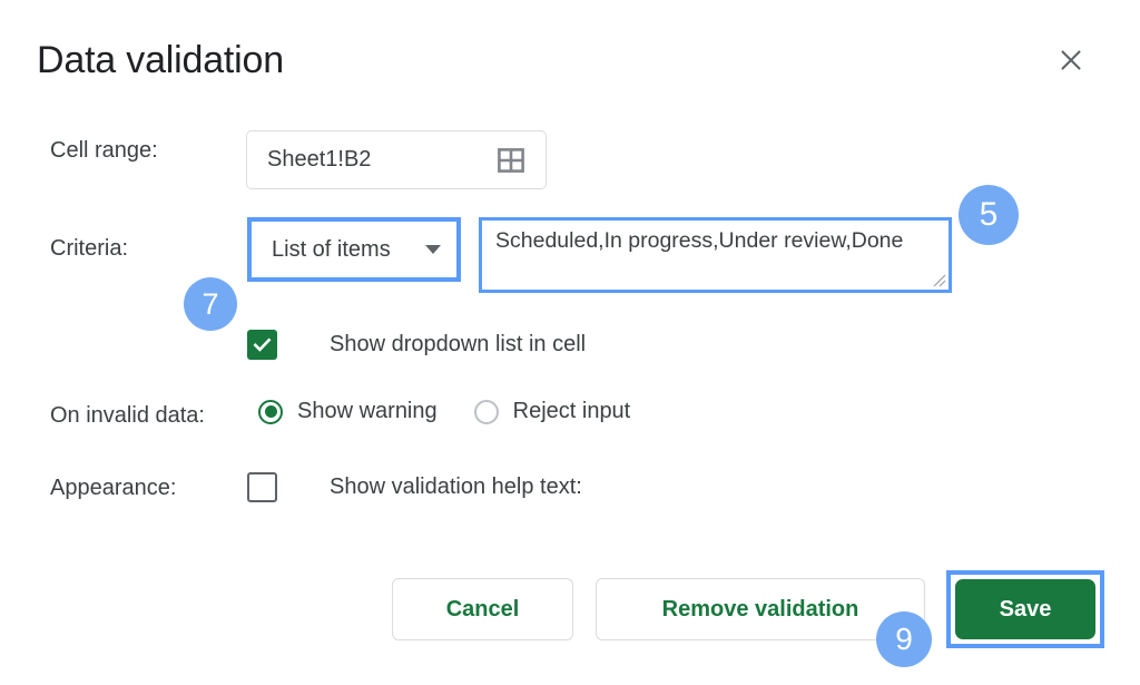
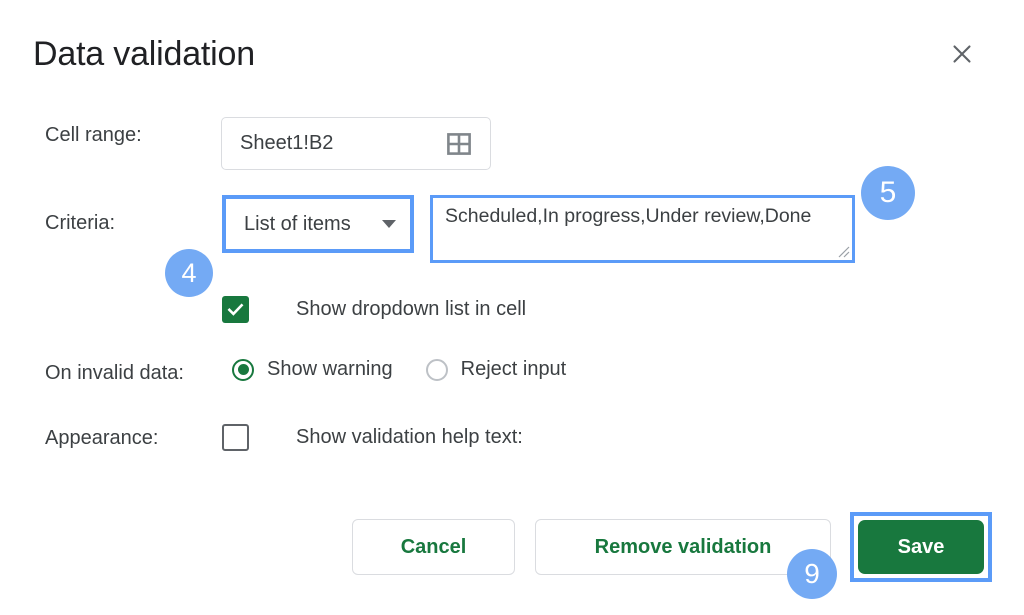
  Data validation
  Cell range:
  Sheet1!B2
  Criteria:
  List of items
  Scheduled,In progress,Under review,Done
  Show dropdown list in cell
  On invalid data:
  Show warning
  Reject input
  Appearance:
  Show validation help text:
  Cancel
  Remove validation
  Save
- 7
+ 4
  5
  9
